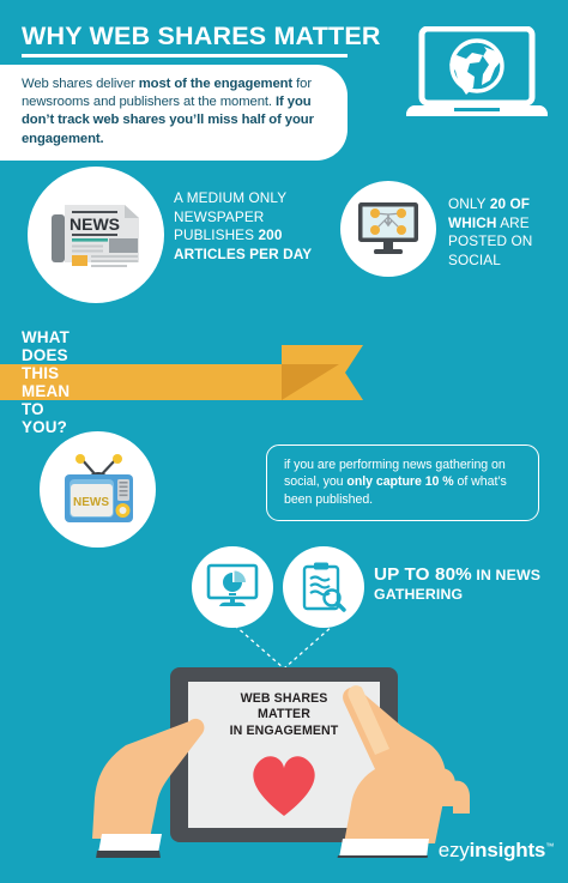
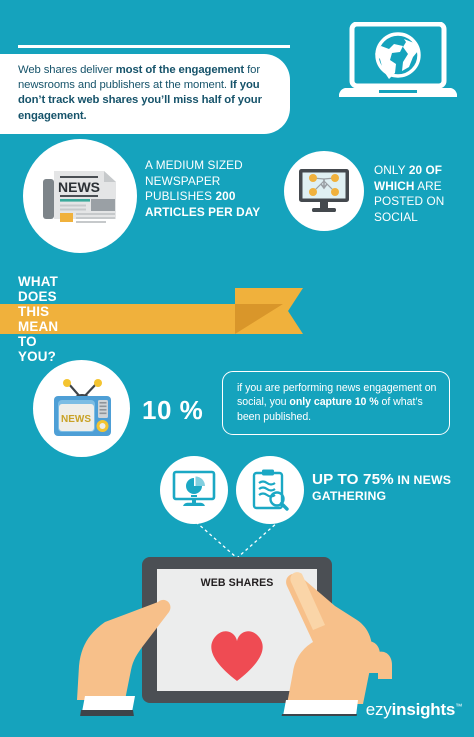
- WHY WEB SHARES MATTER
  Web shares deliver most of the engagement for newsrooms and publishers at the moment. If you don’t track web shares you’ll miss half of your engagement.
  NEWS
- A MEDIUM ONLY NEWSPAPER PUBLISHES 200 ARTICLES PER DAY
+ A MEDIUM SIZED NEWSPAPER PUBLISHES 200 ARTICLES PER DAY
  ONLY 20 OF WHICH ARE POSTED ON SOCIAL
  WHAT DOES THIS MEAN TO YOU?
  NEWS
+ 10 %
- if you are performing news gathering on social, you only capture 10 % of what’s been published.
+ if you are performing news engagement on social, you only capture 10 % of what’s been published.
- UP TO 80% IN NEWS GATHERING
+ UP TO 75% IN NEWS GATHERING
  WEB SHARES
- MATTER
- IN ENGAGEMENT
  ezyinsights
